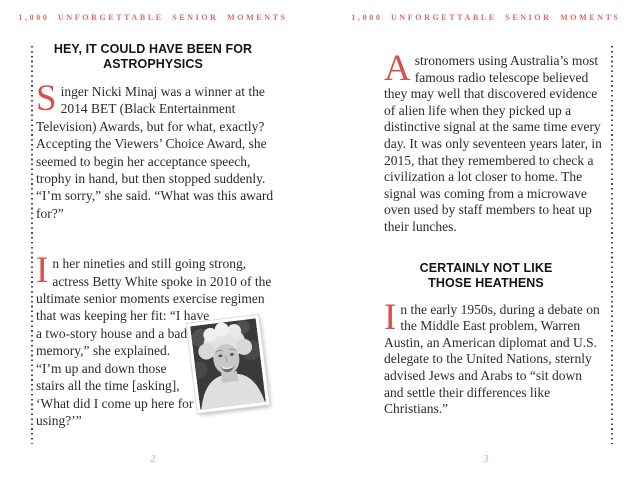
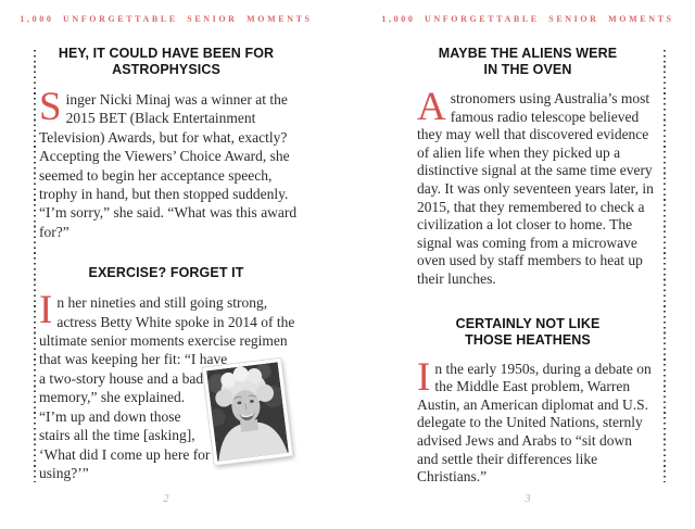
  1,000 UNFORGETTABLE SENIOR MOMENTS
  HEY, IT COULD HAVE BEEN FOR
  ASTROPHYSICS
  S
- inger Nicki Minaj was a winner at the 2014 BET (Black Entertainment Television) Awards, but for what, exactly? Accepting the Viewers’ Choice Award, she seemed to begin her acceptance speech, trophy in hand, but then stopped suddenly. “I’m sorry,” she said. “What was this award for?”
+ inger Nicki Minaj was a winner at the 2015 BET (Black Entertainment Television) Awards, but for what, exactly? Accepting the Viewers’ Choice Award, she seemed to begin her acceptance speech, trophy in hand, but then stopped suddenly. “I’m sorry,” she said. “What was this award for?”
+ EXERCISE? FORGET IT
  I
- n her nineties and still going strong, actress Betty White spoke in 2010 of the ultimate senior moments exercise regimen that was keeping her fit: “I have
+ n her nineties and still going strong, actress Betty White spoke in 2014 of the ultimate senior moments exercise regimen that was keeping her fit: “I have
  a two-story house and a bad memory,” she explained. “I’m up and down those stairs all the time [asking], ‘What did I come up here for using?’”
  2
  1,000 UNFORGETTABLE SENIOR MOMENTS
+ MAYBE THE ALIENS WERE
+ IN THE OVEN
  A
  stronomers using Australia’s most famous radio telescope believed they may well that discovered evidence of alien life when they picked up a distinctive signal at the same time every day. It was only seventeen years later, in 2015, that they remembered to check a civilization a lot closer to home. The signal was coming from a microwave oven used by staff members to heat up their lunches.
  CERTAINLY NOT LIKE
  THOSE HEATHENS
  I
  n the early 1950s, during a debate on the Middle East problem, Warren Austin, an American diplomat and U.S. delegate to the United Nations, sternly advised Jews and Arabs to “sit down and settle their differences like Christians.”
  3
